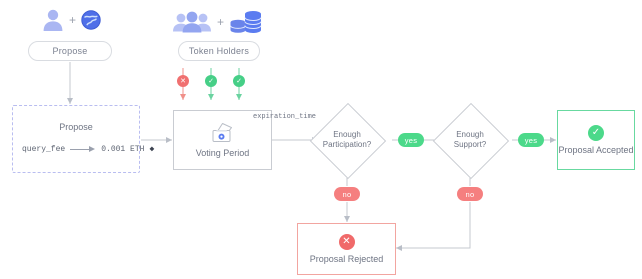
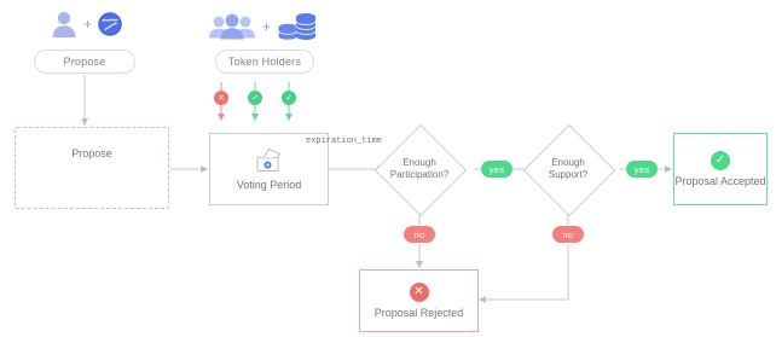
  +
  Propose
  +
  Token Holders
  Propose
- query_fee
- 0.001 ETH
- ◆
  Voting Period
  expiration_time
  Enough
  Participation?
  yes
  no
  Enough
  Support?
  yes
  no
  ✓
  Proposal Accepted
  ✕
  Proposal Rejected
